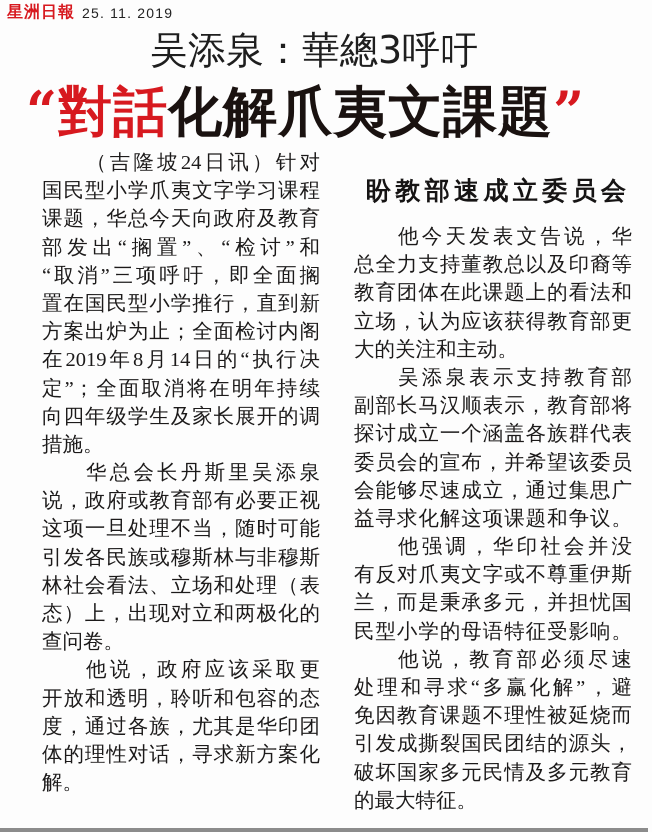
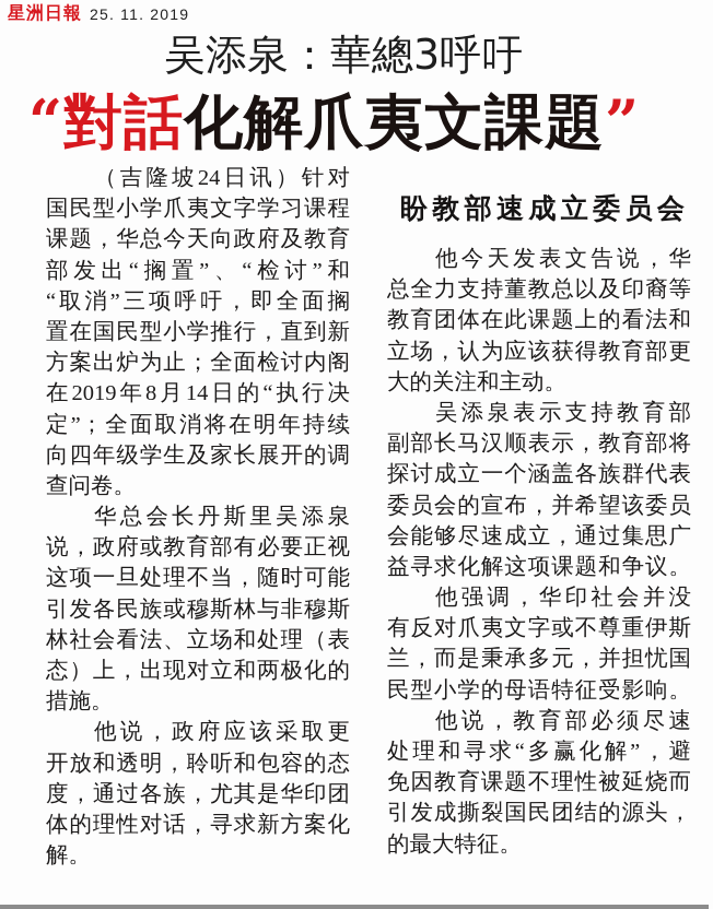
  星洲日報
  25. 11. 2019
  吴添泉：華總3呼吁
  “對話化解爪夷文課題”
  （吉隆坡24日讯）针对
  国民型小学爪夷文字学习课程
  课题，华总今天向政府及教育
  部发出“搁置”、“检讨”和
  “取消”三项呼吁，即全面搁
  置在国民型小学推行，直到新
  方案出炉为止；全面检讨内阁
  在2019年8月14日的“执行决
  定”；全面取消将在明年持续
  向四年级学生及家长展开的调
- 措施。
+ 查问卷。
  华总会长丹斯里吴添泉
  说，政府或教育部有必要正视
  这项一旦处理不当，随时可能
  引发各民族或穆斯林与非穆斯
  林社会看法、立场和处理（表
  态）上，出现对立和两极化的
- 查问卷。
+ 措施。
  他说，政府应该采取更
  开放和透明，聆听和包容的态
  度，通过各族，尤其是华印团
  体的理性对话，寻求新方案化
  解。
  盼教部速成立委员会
  他今天发表文告说，华
  总全力支持董教总以及印裔等
  教育团体在此课题上的看法和
  立场，认为应该获得教育部更
  大的关注和主动。
  吴添泉表示支持教育部
  副部长马汉顺表示，教育部将
  探讨成立一个涵盖各族群代表
  委员会的宣布，并希望该委员
  会能够尽速成立，通过集思广
  益寻求化解这项课题和争议。
  他强调，华印社会并没
  有反对爪夷文字或不尊重伊斯
  兰，而是秉承多元，并担忧国
  民型小学的母语特征受影响。
  他说，教育部必须尽速
  处理和寻求“多赢化解”，避
  免因教育课题不理性被延烧而
  引发成撕裂国民团结的源头，
- 破坏国家多元民情及多元教育
  的最大特征。
